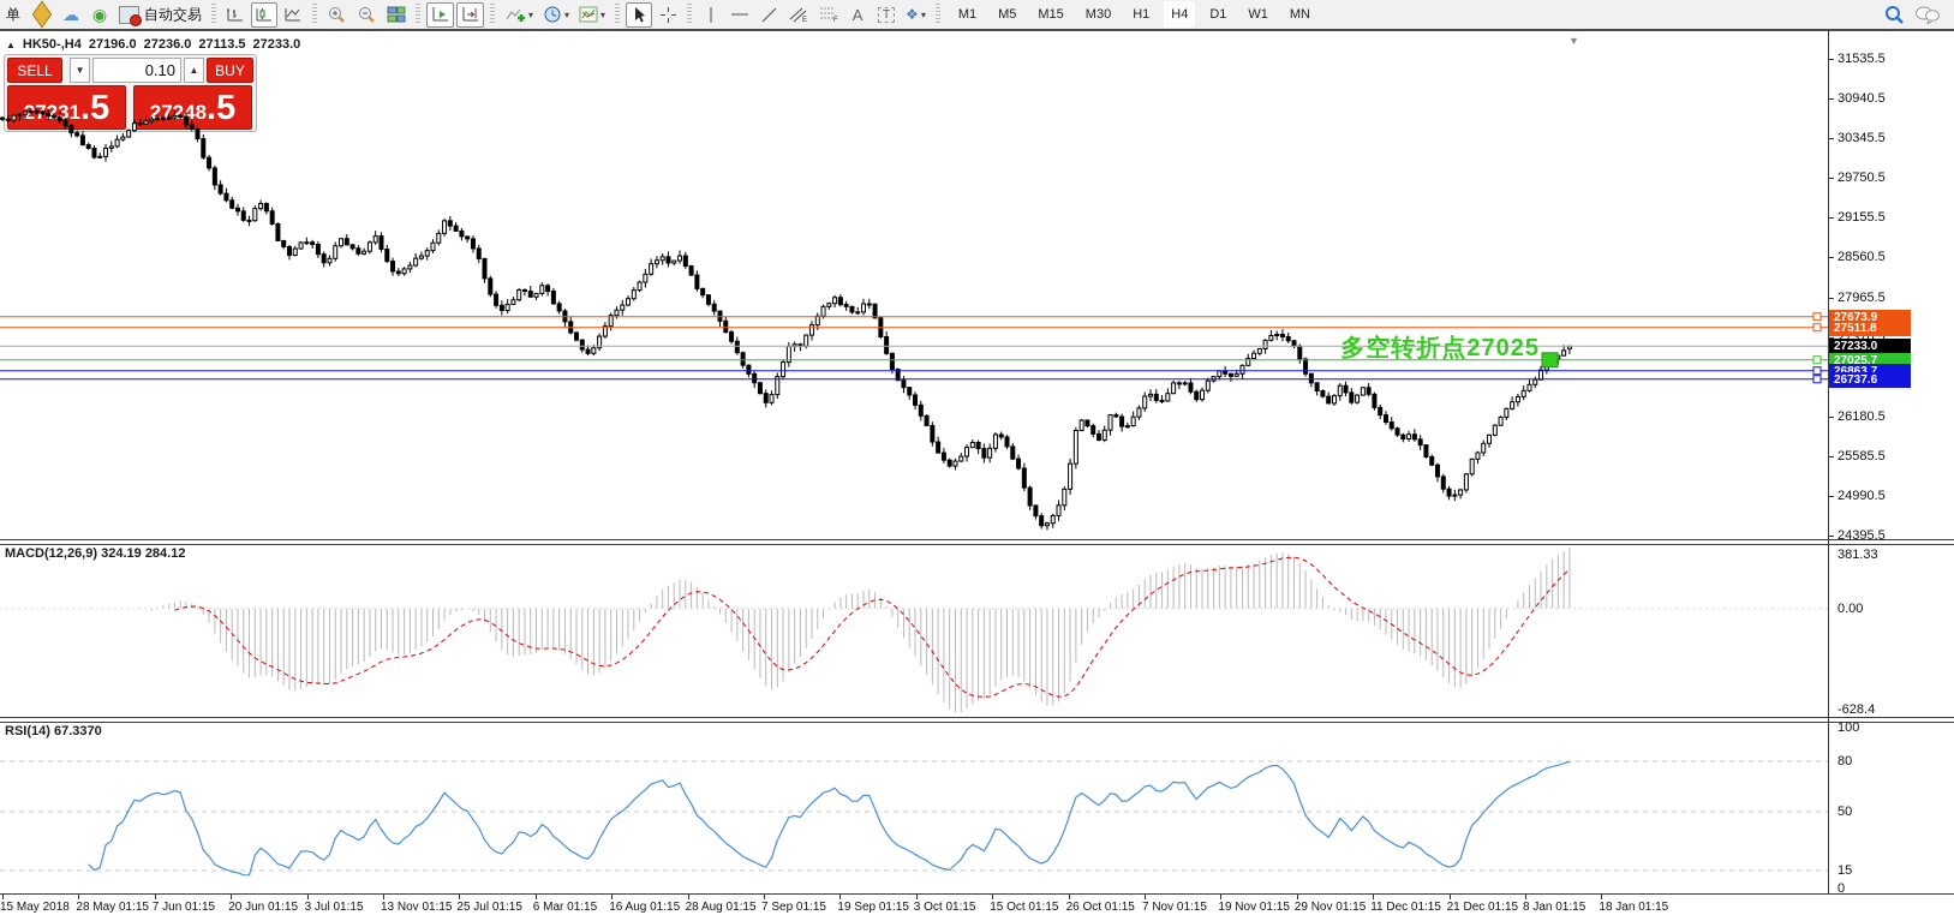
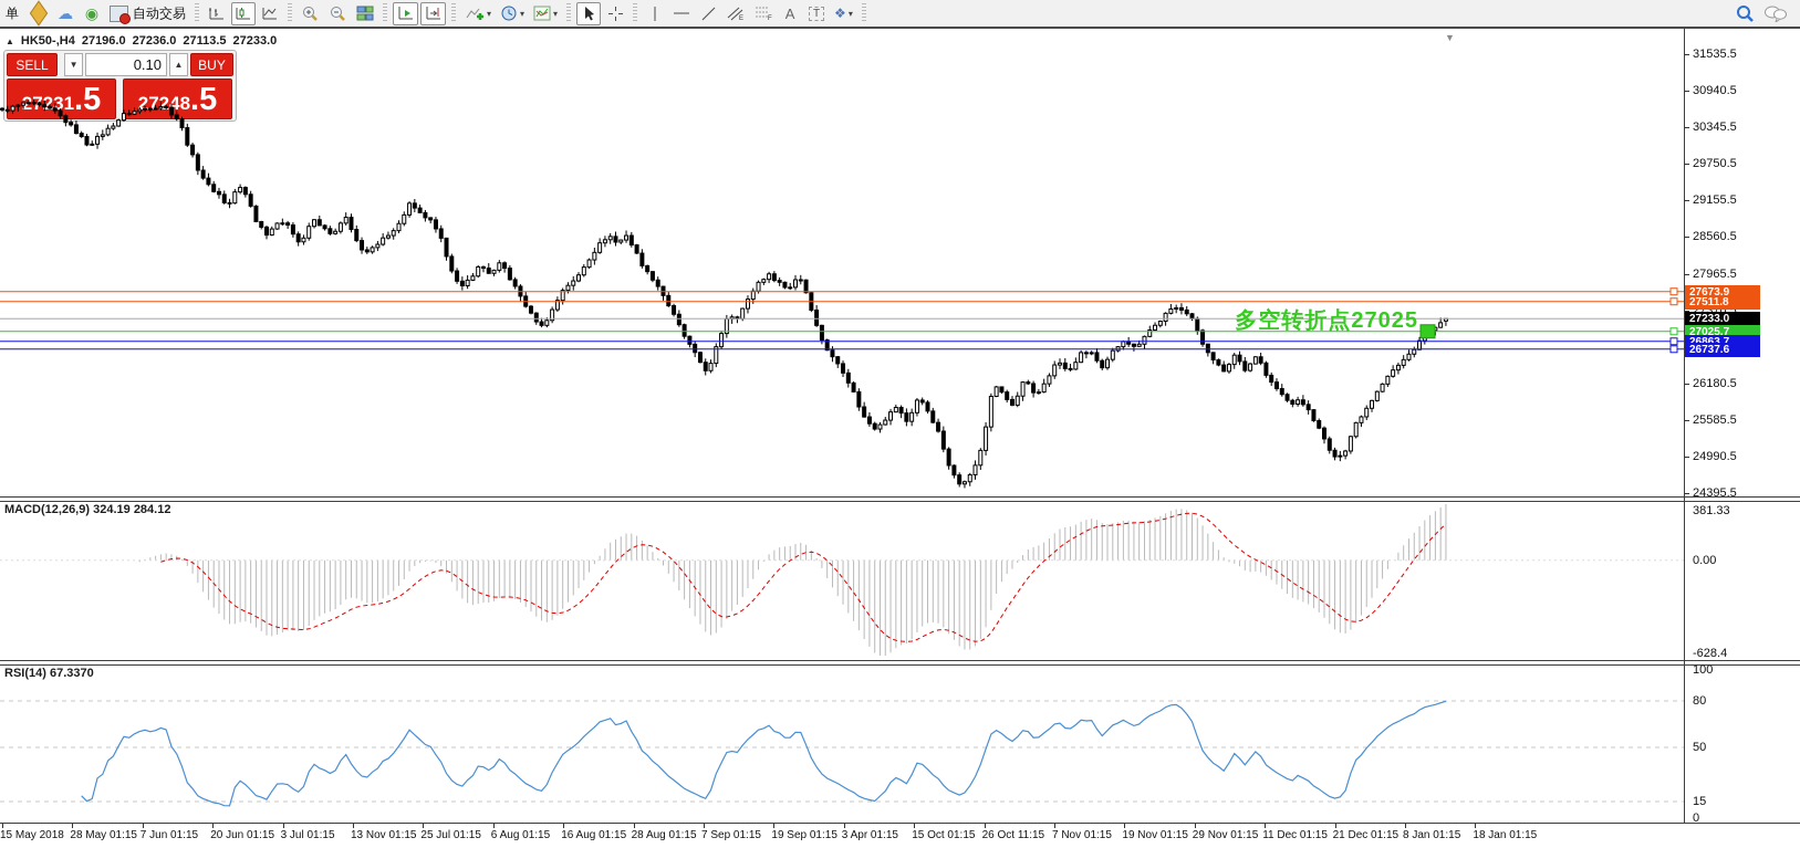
  单
  ☁
  ◉
  自动交易
  ▾
  ▾
  ▾
  A
  T
  ❖
  ▾
- M1
- M5
- M15
- M30
- H1
- H4
- D1
- W1
- MN
  ▲
  HK50-,H4
  27196.0
  27236.0
  27113.5
  27233.0
  ▼
  SELL
  ▼
  0.10
  ▲
  BUY
  .5
  27248
  .5
  MACD(12,26,9) 324.19 284.12
  RSI(14) 67.3370
  多空转折点27025
  31535.5
  30940.5
  30345.5
  29750.5
  29155.5
  28560.5
  27965.5
  27370.5
  26180.5
  25585.5
  24990.5
  24395.5
  27673.9
  27511.8
  27233.0
  27025.7
  26737.6
  381.33
  0.00
  -628.4
  100
  80
  50
  15
  0
  15 May 2018
  28 May 01:15
  7 Jun 01:15
  20 Jun 01:15
  3 Jul 01:15
  13 Nov 01:15
  25 Jul 01:15
- 6 Mar 01:15
+ 6 Aug 01:15
  16 Aug 01:15
  28 Aug 01:15
  7 Sep 01:15
  19 Sep 01:15
- 3 Oct 01:15
+ 3 Apr 01:15
  15 Oct 01:15
- 26 Oct 01:15
+ 26 Oct 11:15
  7 Nov 01:15
  19 Nov 01:15
  29 Nov 01:15
  11 Dec 01:15
  21 Dec 01:15
  8 Jan 01:15
  18 Jan 01:15
